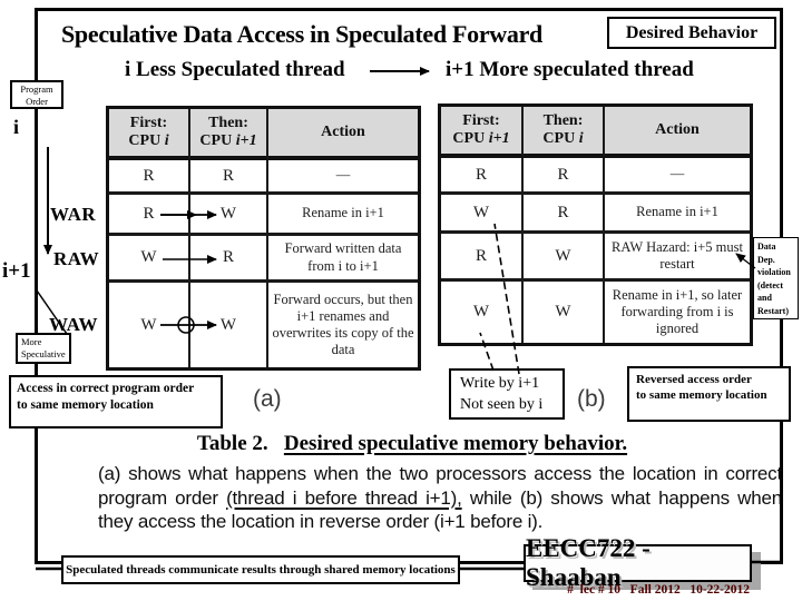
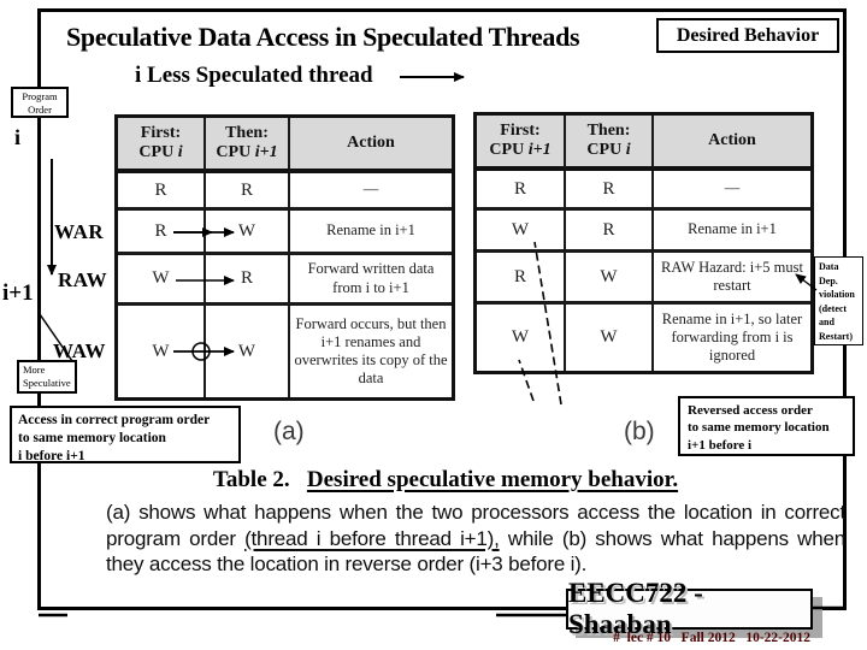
- Speculative Data Access in Speculated Forward
+ Speculative Data Access in Speculated Threads
  Desired Behavior
  i Less Speculated thread
- i+1 More speculated thread
  Program Order
  i
  i+1
  More Speculative
  WAR
  RAW
  WAW
  First:
  CPU i
  Then:
  CPU i+1
  Action
  R
  R
  —
  R
  W
  Rename in i+1
  W
  R
  Forward written data from i to i+1
  W
  W
  Forward occurs, but then i+1 renames and overwrites its copy of the data
  First:
  CPU i+1
  Then:
  CPU i
  Action
  R
  R
  —
  W
  R
  Rename in i+1
  R
  W
  RAW Hazard: i+5 must restart
  W
  W
  Rename in i+1, so later forwarding from i is ignored
  Access in correct program order
  to same memory location
+ i before i+1
  (a)
- Write by i+1
- Not seen by i
  (b)
  Reversed access order
  to same memory location
+ i+1 before i
  Data
  Dep.
  violation
  (detect
  and
  Restart)
  Table 2. Desired speculative memory behavior.
- (a) shows what happens when the two processors access the location in correct program order (thread i before thread i+1), while (b) shows what happens when they access the location in reverse order (i+1 before i).
+ (a) shows what happens when the two processors access the location in correct program order (thread i before thread i+1), while (b) shows what happens when they access the location in reverse order (i+3 before i).
- Speculated threads communicate results through shared memory locations
  EECC722 - Shaaban
  # lec # 10 Fall 2012 10-22-2012
